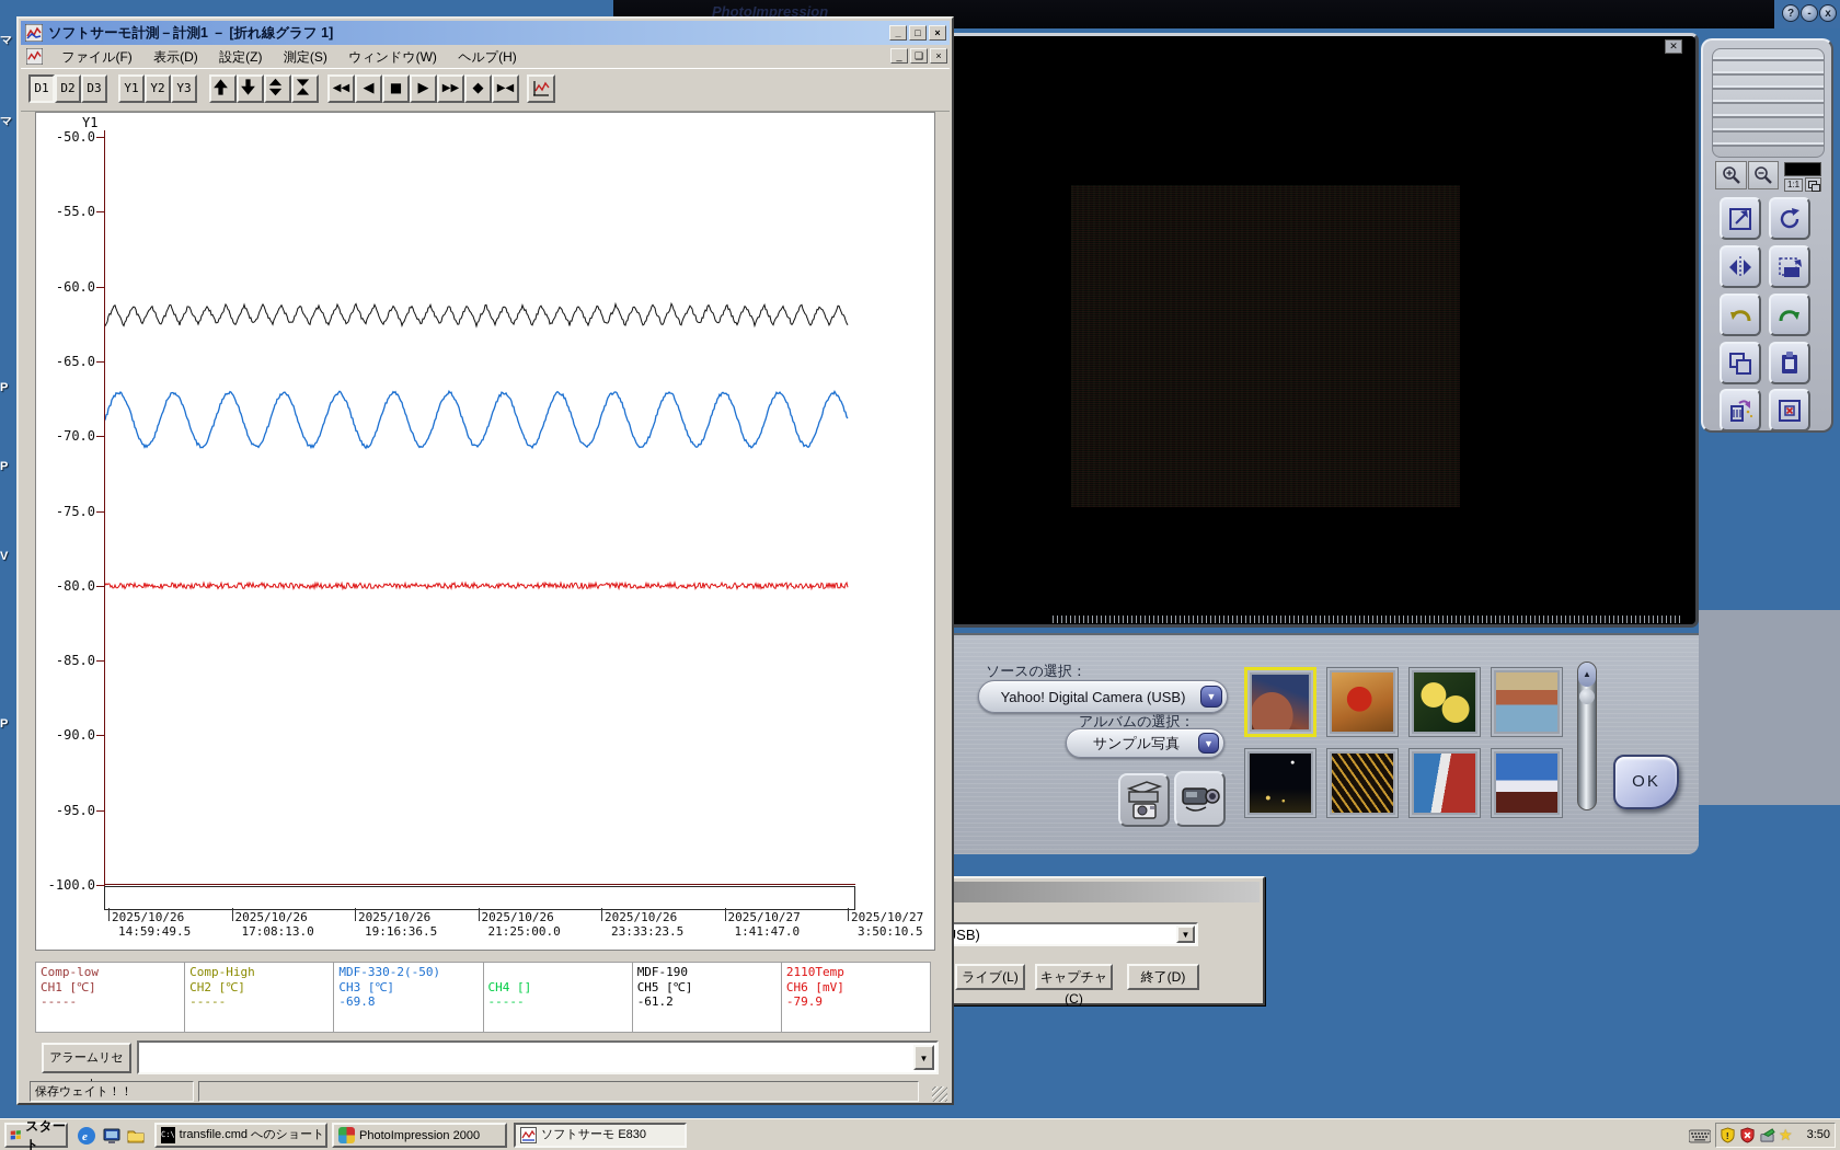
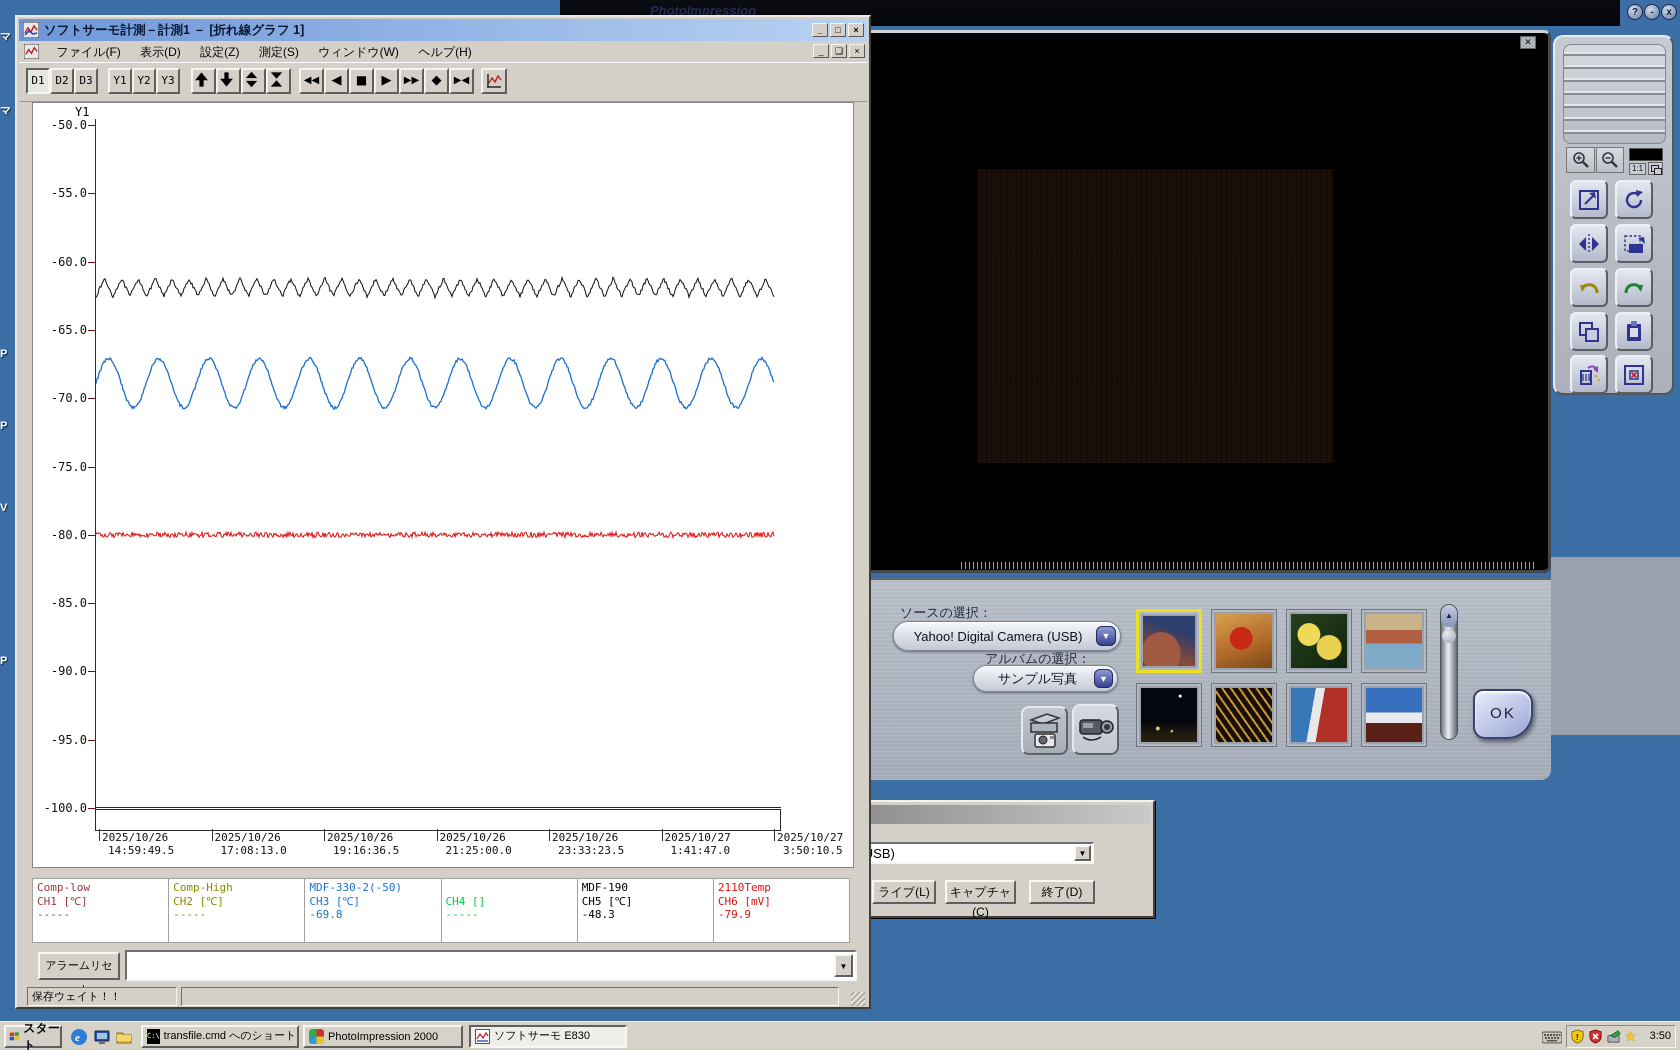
  マ
  マ
  P
  P
  V
  P
  PhotoImpression
  ?
  -
  x
  ✕
  ソースの選択：
  Yahoo! Digital Camera (USB)
  ▼
  アルバムの選択：
  サンプル写真
  ▼
  ▲
  OK
  1:1
  ▼
  ライブ(L)
  キャプチャ(C)
  終了(D)
  ソフトサーモ計測－計測1 － [折れ線グラフ 1]
  _
  □
  ×
  ファイル(F) 表示(D) 設定(Z) 測定(S) ウィンドウ(W) ヘルプ(H)
  _
  ❑
  ×
  D1
  D2
  D3
  Y1
  Y2
  Y3
  ◀◀
  ◀
  ■
  ▶
  ▶▶
  ◆
  ▶◀
  Y1
  -50.0
  -55.0
  -60.0
  -65.0
  -70.0
  -75.0
  -80.0
  -85.0
  -90.0
  -95.0
  -100.0
  2025/10/26
  14:59:49.5
  2025/10/26
  17:08:13.0
  2025/10/26
  19:16:36.5
  2025/10/26
  21:25:00.0
  2025/10/26
  23:33:23.5
  2025/10/27
  1:41:47.0
  2025/10/27
  3:50:10.5
  Comp-low
  CH1 [℃]
  -----
  Comp-High
  CH2 [℃]
  -----
  MDF-330-2(-50)
  CH3 [℃]
  -69.8
  CH4 []
  -----
  MDF-190
  CH5 [℃]
- -61.2
+ -48.3
  2110Temp
  CH6 [mV]
  -79.9
  アラームリセ
  ▼
  保存ウェイト！！
  スタート
  e
  C:\
  transfile.cmd へのショート
  PhotoImpression 2000
  ソフトサーモ E830
  !
  ★
  3:50
